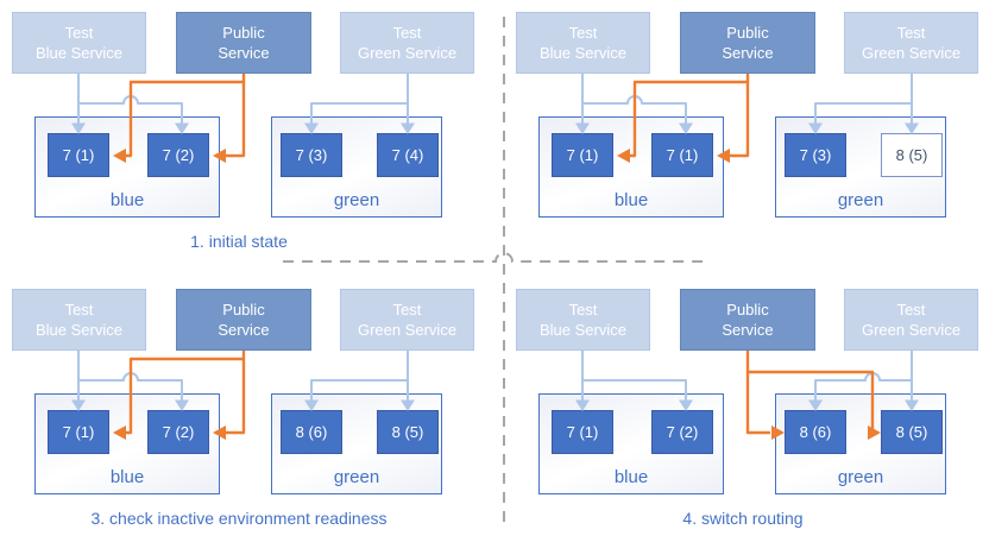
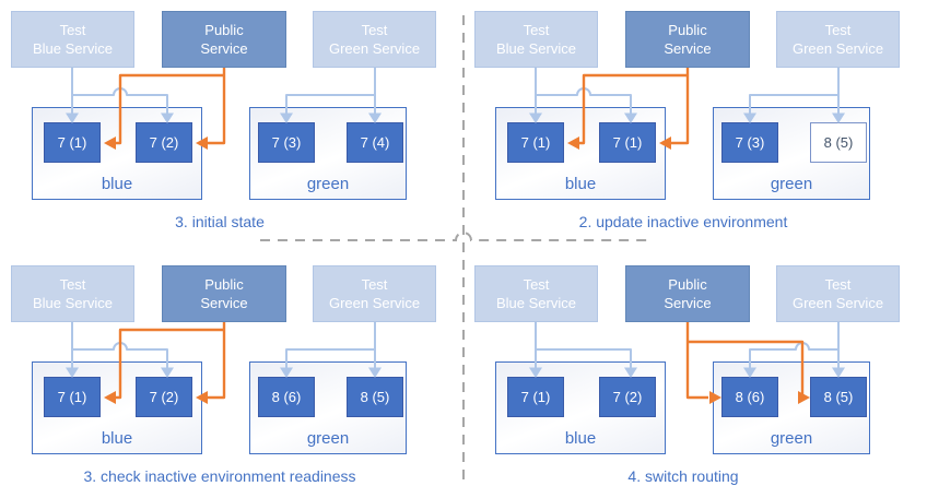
  7 (1)
  7 (2)
  blue
  7 (3)
  7 (4)
  green
  Test
  Blue Service
  Public
  Service
  Test
  Green Service
- 1. initial state
+ 3. initial state
  7 (1)
  7 (1)
  blue
  7 (3)
  8 (5)
  green
  Test
  Blue Service
  Public
  Service
  Test
  Green Service
+ 2. update inactive environment
  7 (1)
  7 (2)
  blue
  8 (6)
  8 (5)
  green
  Test
  Blue Service
  Public
  Service
  Test
  Green Service
  3. check inactive environment readiness
  7 (1)
  7 (2)
  blue
  8 (6)
  8 (5)
  green
  Test
  Blue Service
  Public
  Service
  Test
  Green Service
  4. switch routing
